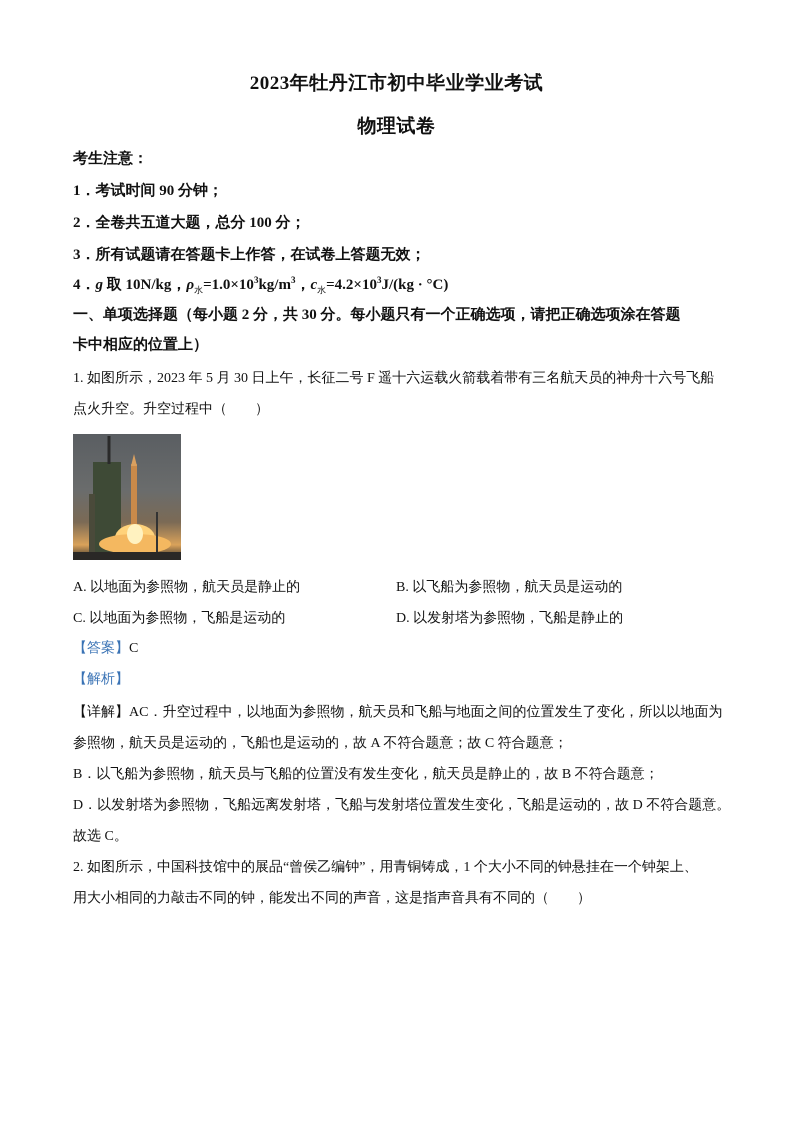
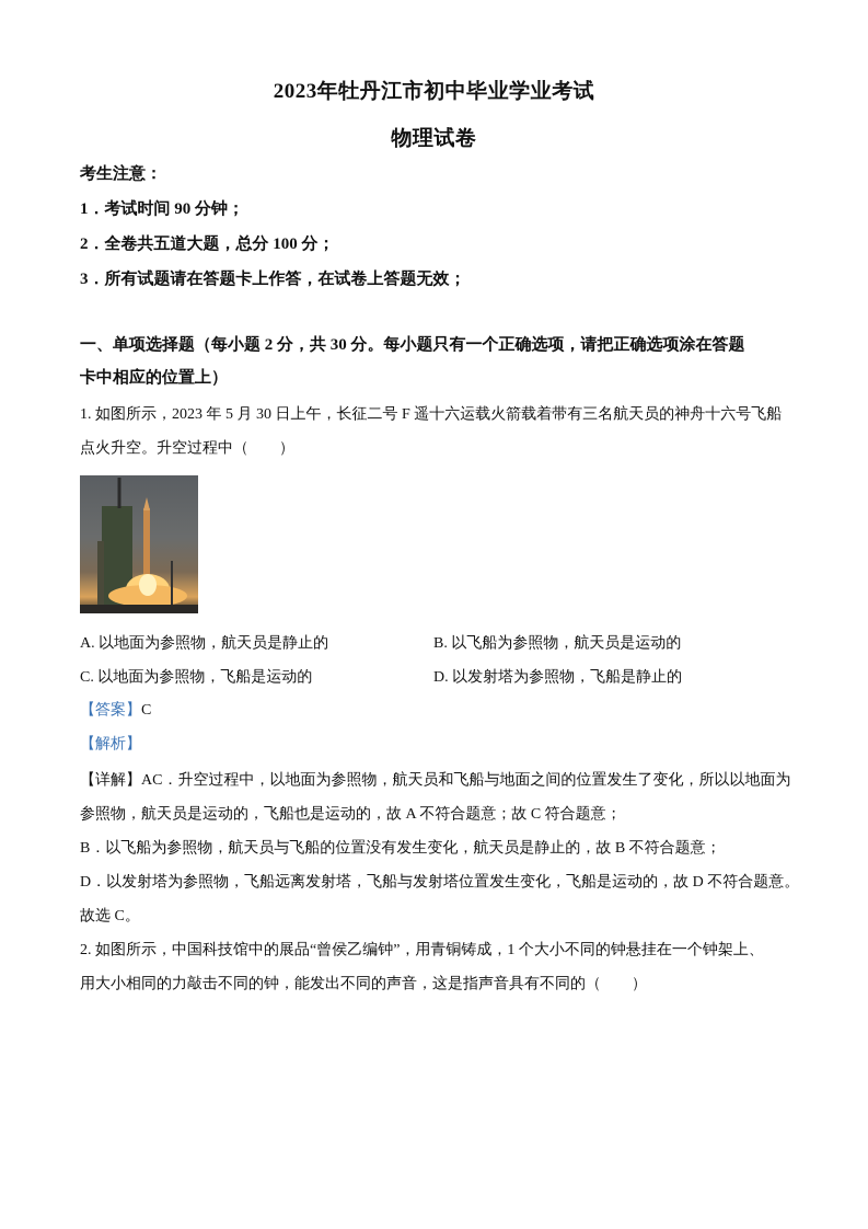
  2023年牡丹江市初中毕业学业考试
  物理试卷
  考生注意：
  1．考试时间 90 分钟；
  2．全卷共五道大题，总分 100 分；
  3．所有试题请在答题卡上作答，在试卷上答题无效；
- 4．g 取 10N/kg，ρ水=1.0×103kg/m3，c水=4.2×103J/(kg · °C)
  一、单项选择题（每小题 2 分，共 30 分。每小题只有一个正确选项，请把正确选项涂在答题
  卡中相应的位置上）
  1. 如图所示，2023 年 5 月 30 日上午，长征二号 F 遥十六运载火箭载着带有三名航天员的神舟十六号飞船
  点火升空。升空过程中（ ）
  A. 以地面为参照物，航天员是静止的
  B. 以飞船为参照物，航天员是运动的
  C. 以地面为参照物，飞船是运动的
  D. 以发射塔为参照物，飞船是静止的
  【答案】C
  【解析】
  【详解】AC．升空过程中，以地面为参照物，航天员和飞船与地面之间的位置发生了变化，所以以地面为
  参照物，航天员是运动的，飞船也是运动的，故 A 不符合题意；故 C 符合题意；
  B．以飞船为参照物，航天员与飞船的位置没有发生变化，航天员是静止的，故 B 不符合题意；
  D．以发射塔为参照物，飞船远离发射塔，飞船与发射塔位置发生变化，飞船是运动的，故 D 不符合题意。
  故选 C。
  2. 如图所示，中国科技馆中的展品“曾侯乙编钟”，用青铜铸成，1 个大小不同的钟悬挂在一个钟架上、
  用大小相同的力敲击不同的钟，能发出不同的声音，这是指声音具有不同的（ ）
